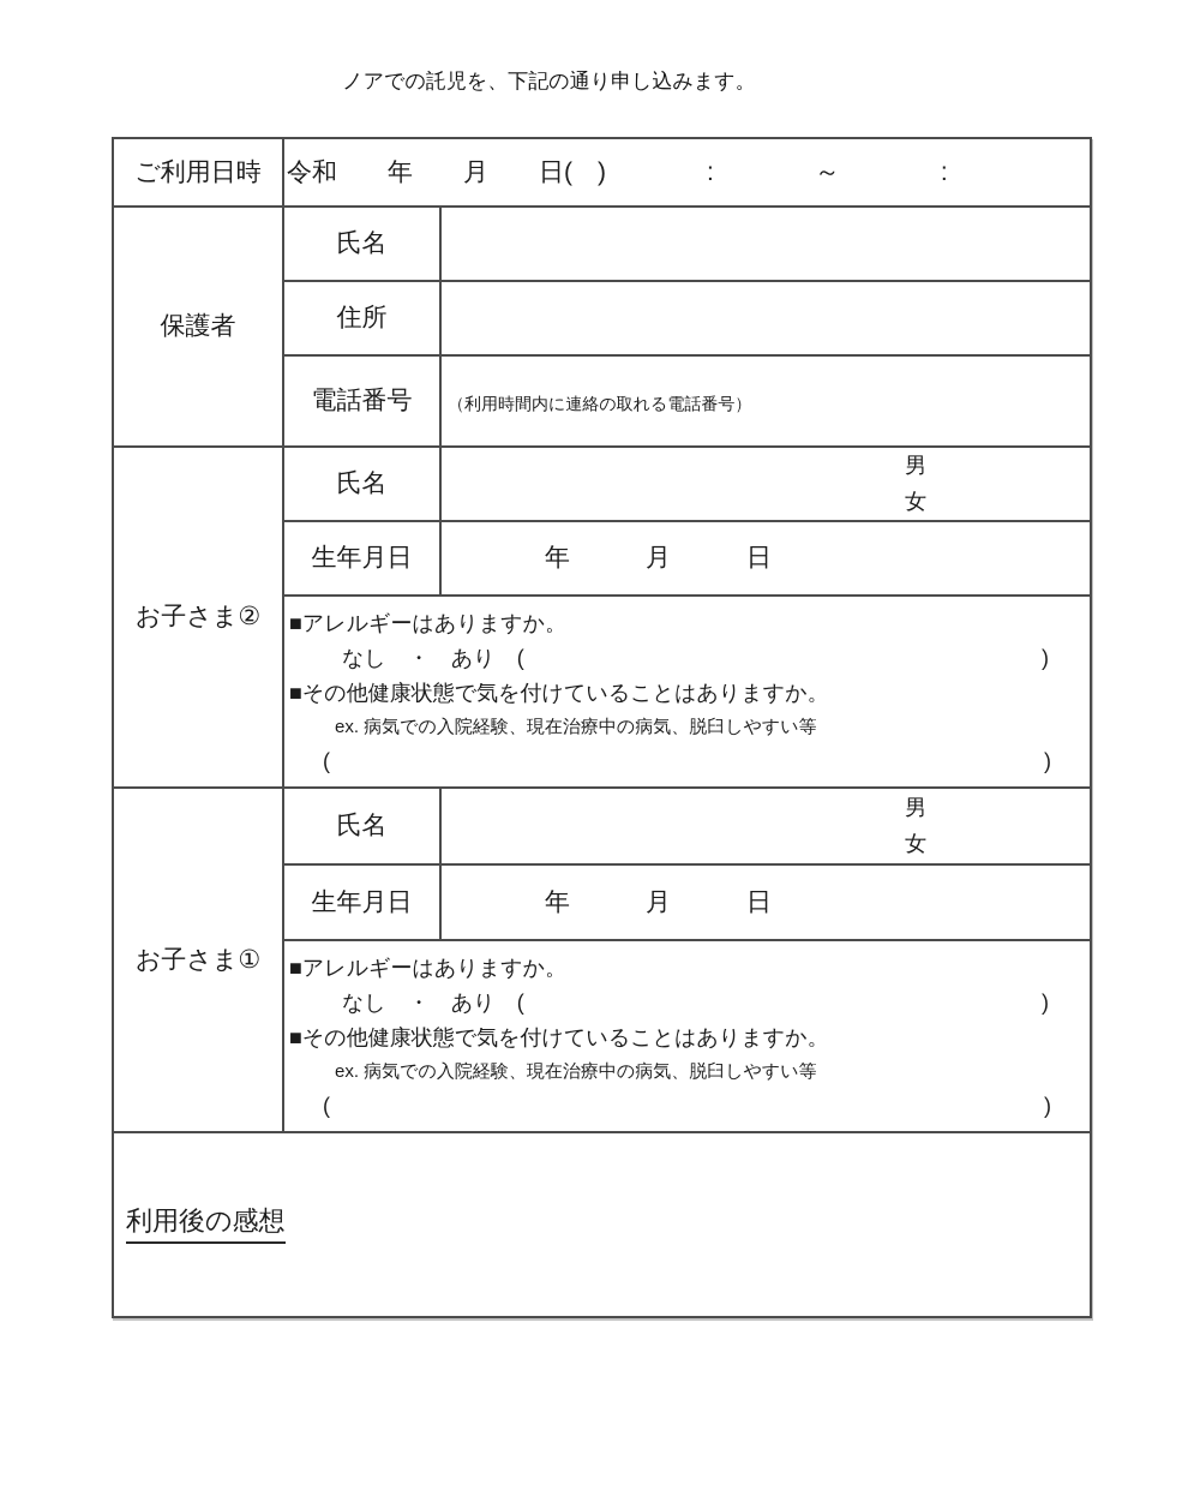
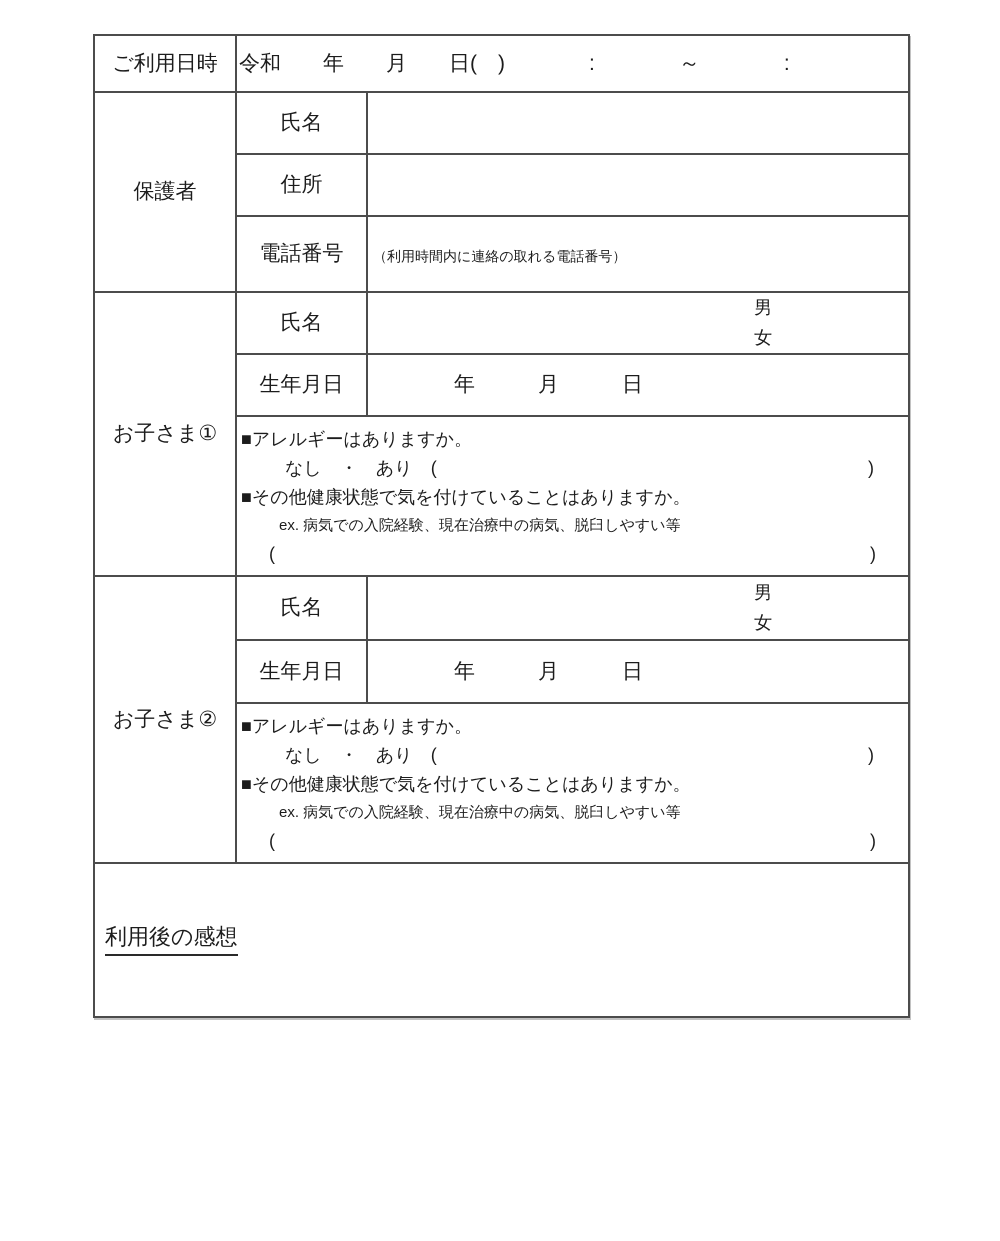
- ノアでの託児を、下記の通り申し込みます。
  ご利用日時	令和 年 月 日( ) : ～ :
  保護者	氏名
  住所
  電話番号	（利用時間内に連絡の取れる電話番号）
- お子さま②	氏名	男 女
+ お子さま①	氏名	男 女
  生年月日	年 月 日
  ■アレルギーはありますか。 なし ・ あり ( ) ■その他健康状態で気を付けていることはありますか。 ex. 病気での入院経験、現在治療中の病気、脱臼しやすい等 ( )
- お子さま①	氏名	男 女
+ お子さま②	氏名	男 女
  生年月日	年 月 日
  ■アレルギーはありますか。 なし ・ あり ( ) ■その他健康状態で気を付けていることはありますか。 ex. 病気での入院経験、現在治療中の病気、脱臼しやすい等 ( )
  利用後の感想
